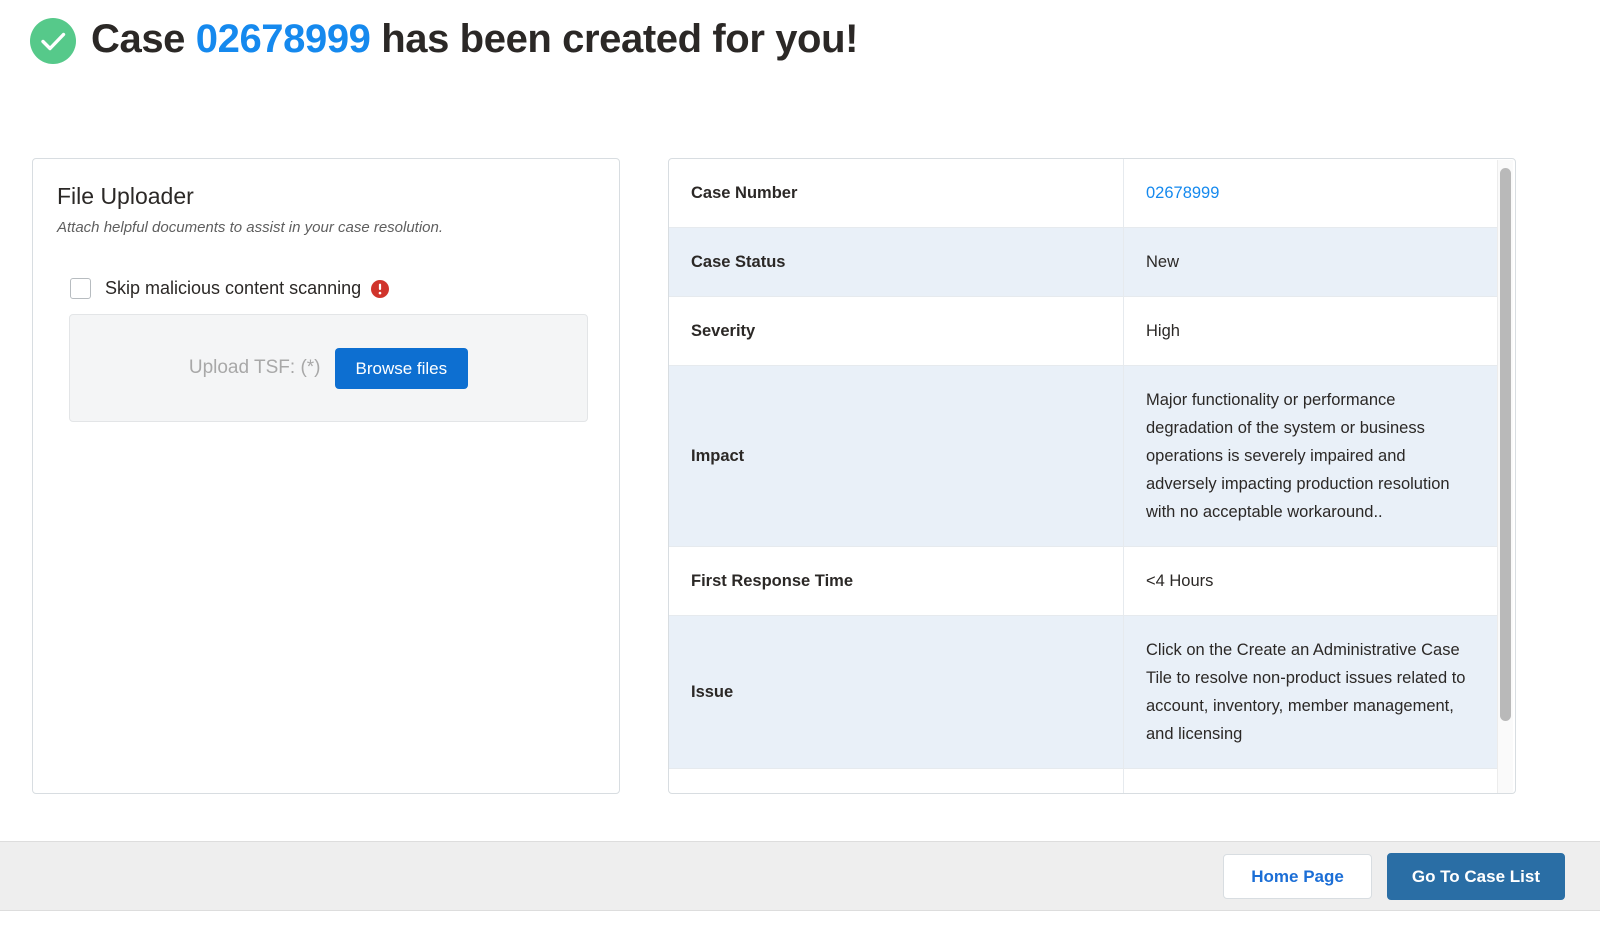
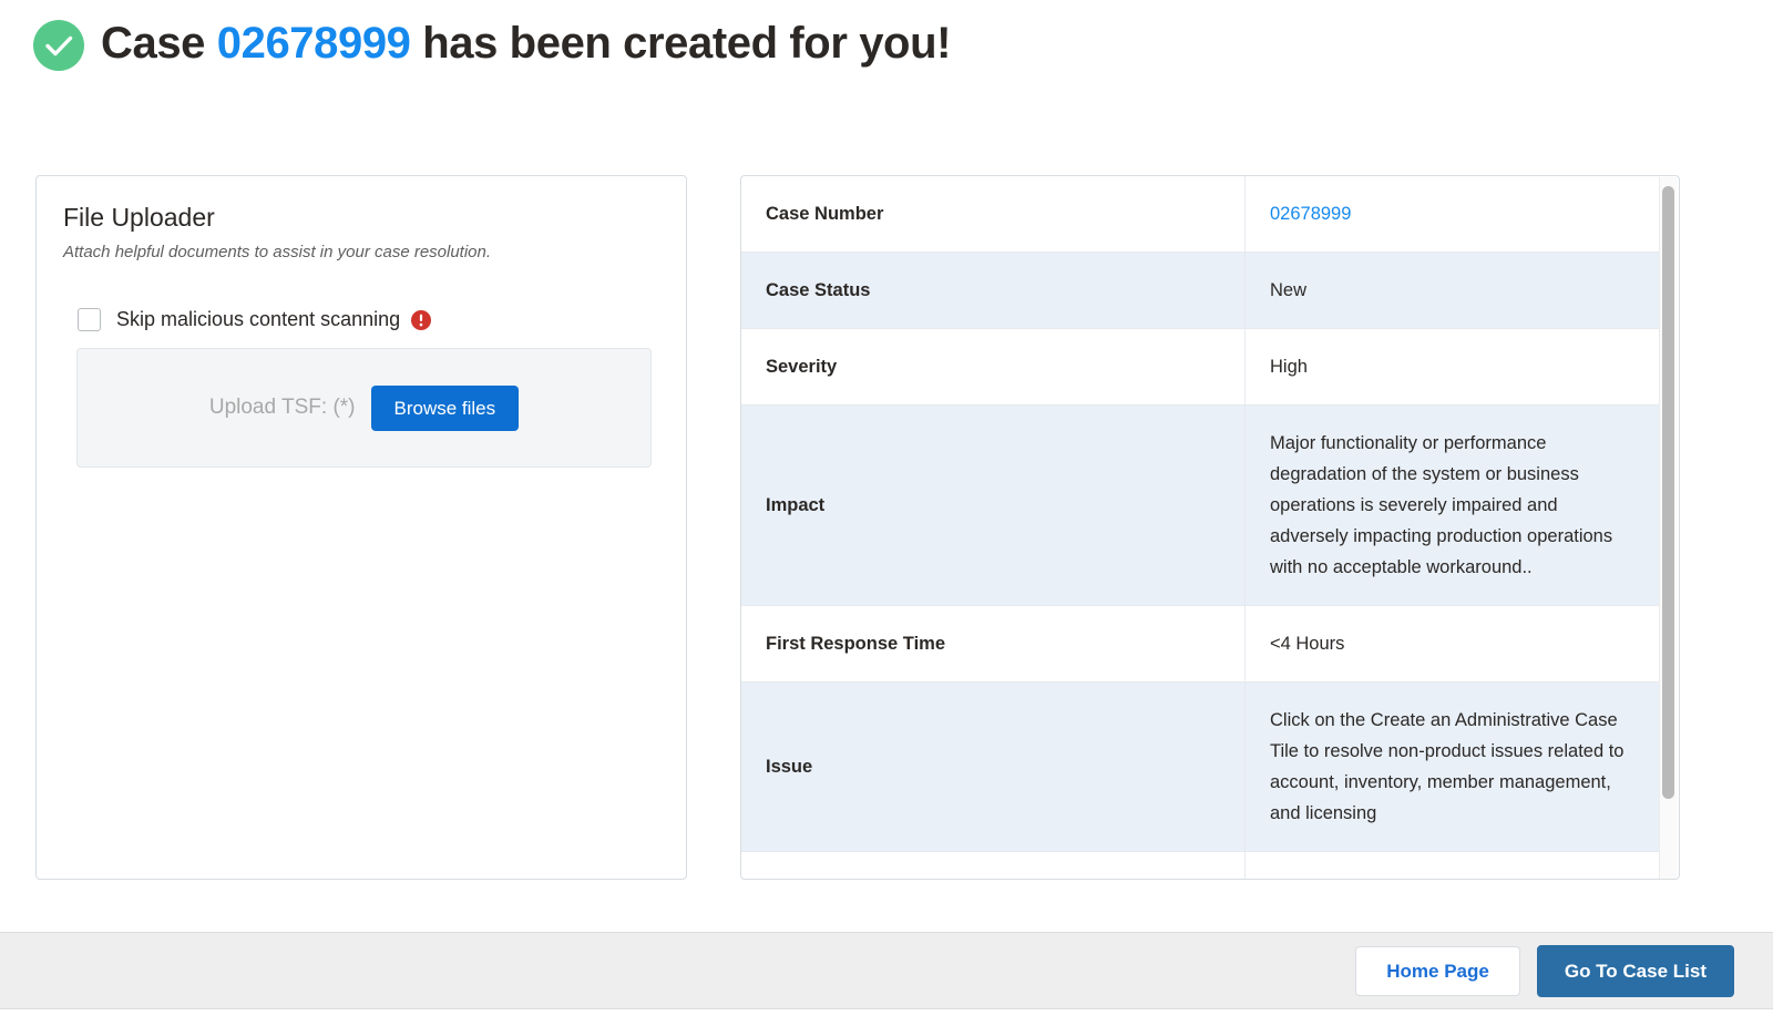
  Case 02678999 has been created for you!
  File Uploader
  Attach helpful documents to assist in your case resolution.
  Skip malicious content scanning
  Upload TSF: (*)
  Browse files
  Case Number	02678999
  Case Status	New
  Severity	High
- Impact	Major functionality or performance degradation of the system or business operations is severely impaired and adversely impacting production resolution with no acceptable workaround..
+ Impact	Major functionality or performance degradation of the system or business operations is severely impaired and adversely impacting production operations with no acceptable workaround..
  First Response Time	<4 Hours
  Issue	Click on the Create an Administrative Case Tile to resolve non-product issues related to account, inventory, member management, and licensing
  Home Page
  Go To Case List
